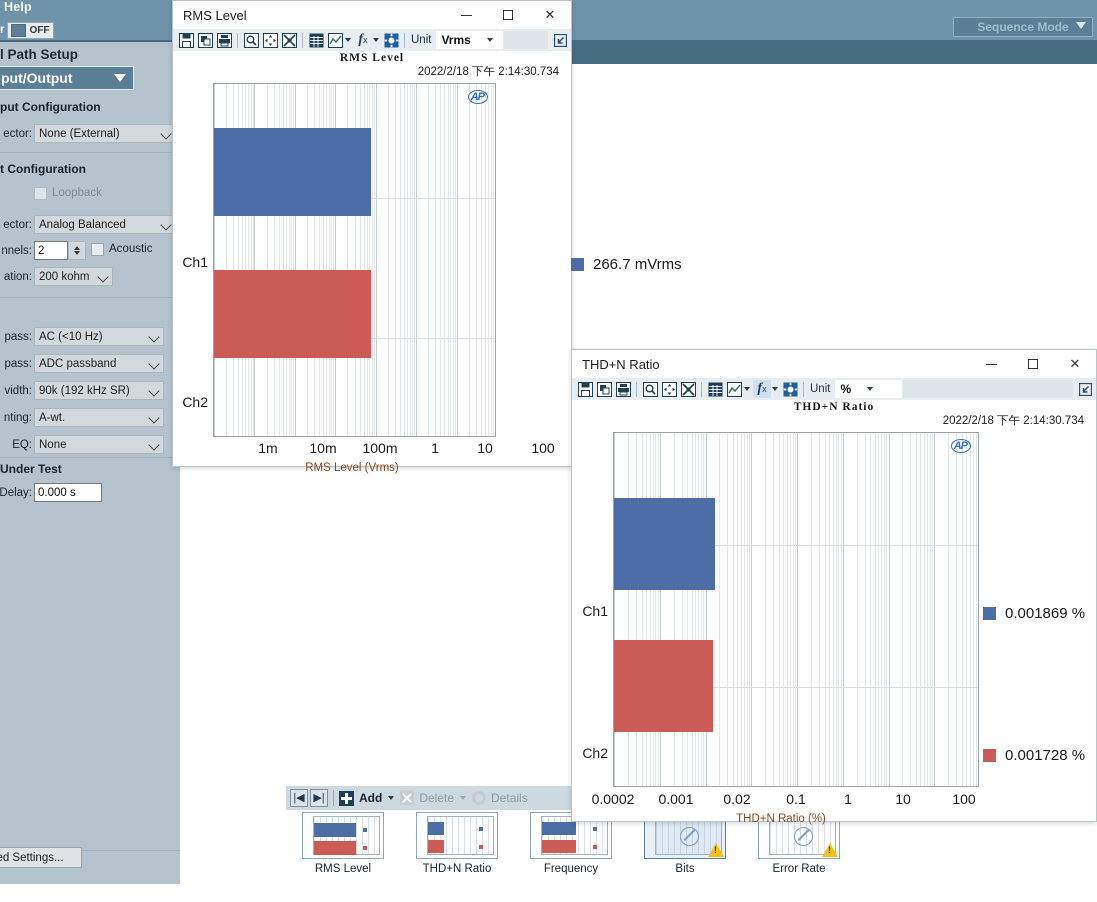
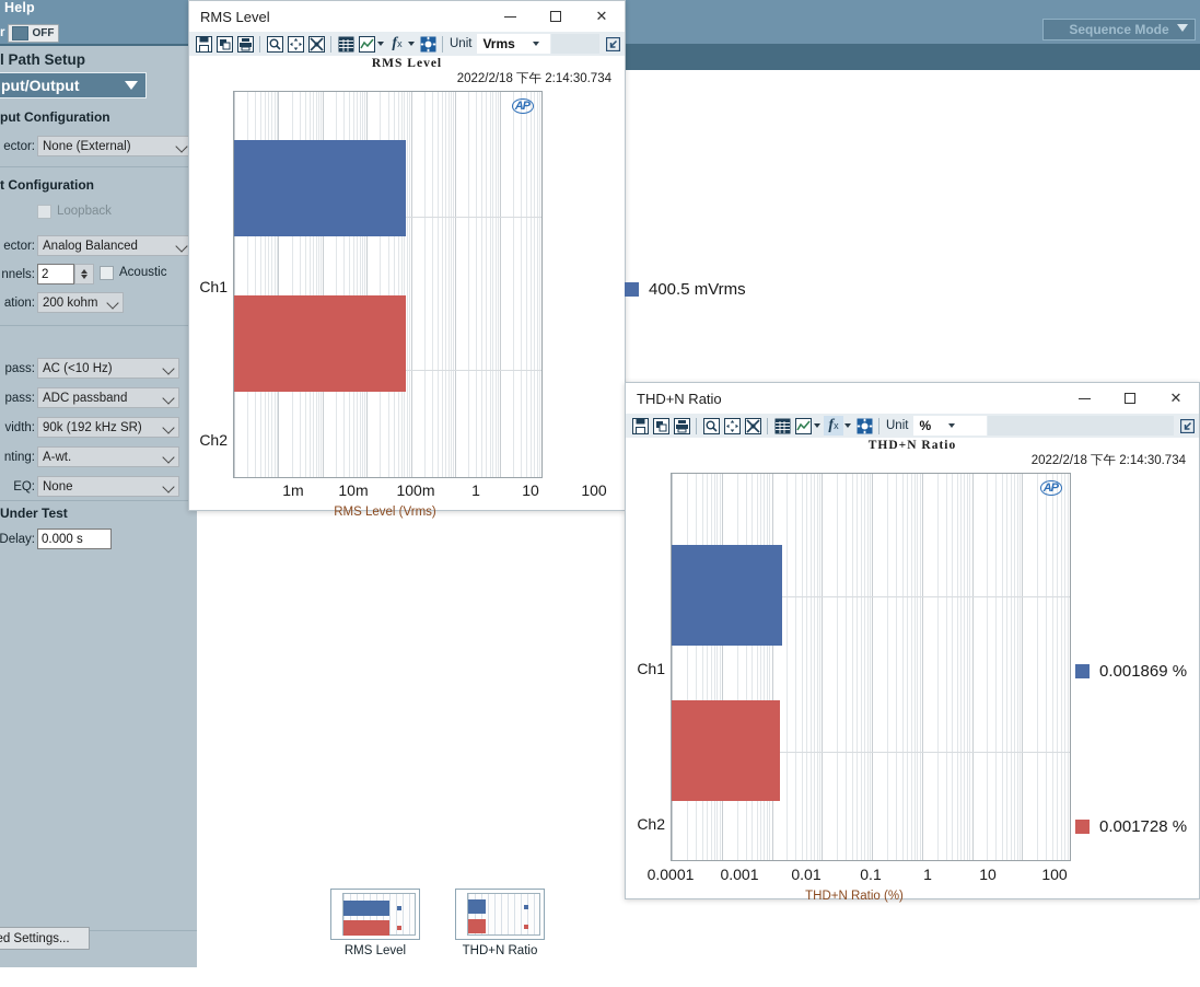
  Help
  r
  OFF
  Sequence Mode
  l Path Setup
  put/Output
  put Configuration
  ector:
  None (External)
  t Configuration
  Loopback
  ector:
  Analog Balanced
  nnels:
  2
  Acoustic
  ation:
  200 kohm
  pass:
  AC (<10 Hz)
  pass:
  ADC passband
  vidth:
  90k (192 kHz SR)
  nting:
  A-wt.
  EQ:
  None
  Under Test
  Delay:
  0.000 s
  d Settings...
- |◀
- ▶|
- Add
- Delete
- Details
  RMS Level
  THD+N Ratio
- Frequency
- Bits
- Error Rate
  RMS Level
  ✕
  f
  x
  Unit
  Vrms
  RMS Level
  2022/2/18 下午 2:14:30.734
  AP
  Ch1
  Ch2
  1m
  10m
  100m
  1
  10
  100
  RMS Level (Vrms)
- 266.7 mVrms
+ 400.5 mVrms
  THD+N Ratio
  ✕
  f
  x
  Unit
  %
  THD+N Ratio
  2022/2/18 下午 2:14:30.734
  AP
  Ch1
  Ch2
- 0.0002
+ 0.0001
  0.001
- 0.02
+ 0.01
  0.1
  1
  10
  100
  THD+N Ratio (%)
  0.001869 %
  0.001728 %
